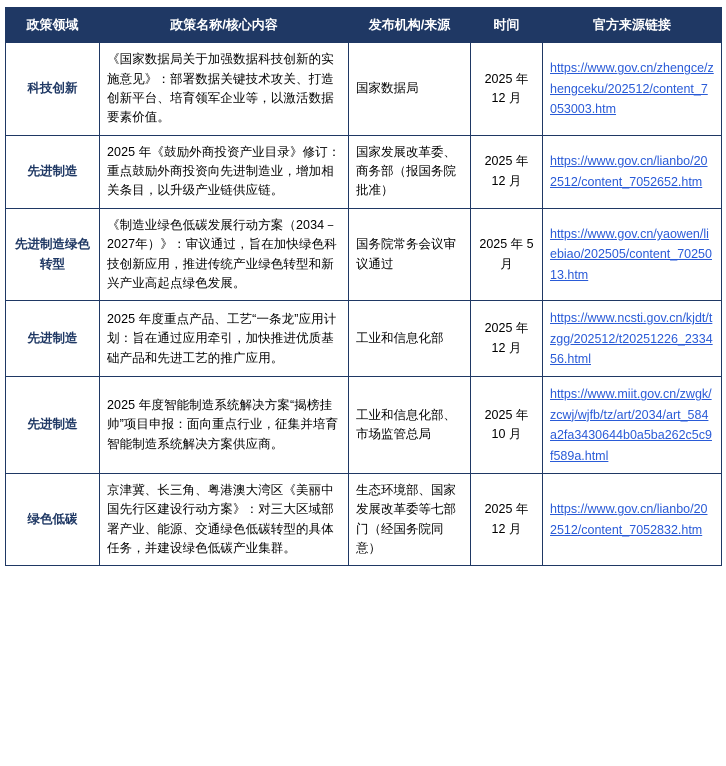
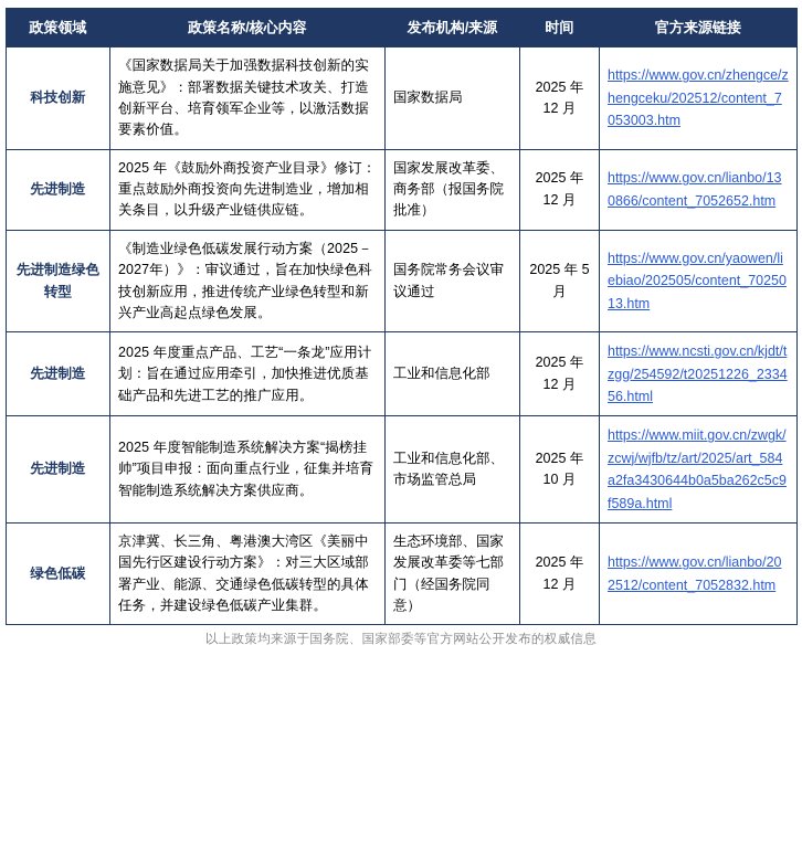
  政策领域	政策名称/核心内容	发布机构/来源	时间	官方来源链接
  科技创新	《国家数据局关于加强数据科技创新的实施意见》：部署数据关键技术攻关、打造创新平台、培育领军企业等，以激活数据要素价值。	国家数据局	2025 年 12 月	https://www.gov.cn/zhengce/zhengceku/202512/content_7053003.htm
- 先进制造	2025 年《鼓励外商投资产业目录》修订：重点鼓励外商投资向先进制造业，增加相关条目，以升级产业链供应链。	国家发展改革委、商务部（报国务院批准）	2025 年 12 月	https://www.gov.cn/lianbo/202512/content_7052652.htm
+ 先进制造	2025 年《鼓励外商投资产业目录》修订：重点鼓励外商投资向先进制造业，增加相关条目，以升级产业链供应链。	国家发展改革委、商务部（报国务院批准）	2025 年 12 月	https://www.gov.cn/lianbo/130866/content_7052652.htm
- 先进制造绿色转型	《制造业绿色低碳发展行动方案（2034－2027年）》：审议通过，旨在加快绿色科技创新应用，推进传统产业绿色转型和新兴产业高起点绿色发展。	国务院常务会议审议通过	2025 年 5 月	https://www.gov.cn/yaowen/liebiao/202505/content_7025013.htm
+ 先进制造绿色转型	《制造业绿色低碳发展行动方案（2025－2027年）》：审议通过，旨在加快绿色科技创新应用，推进传统产业绿色转型和新兴产业高起点绿色发展。	国务院常务会议审议通过	2025 年 5 月	https://www.gov.cn/yaowen/liebiao/202505/content_7025013.htm
- 先进制造	2025 年度重点产品、工艺“一条龙”应用计划：旨在通过应用牵引，加快推进优质基础产品和先进工艺的推广应用。	工业和信息化部	2025 年 12 月	https://www.ncsti.gov.cn/kjdt/tzgg/202512/t20251226_233456.html
+ 先进制造	2025 年度重点产品、工艺“一条龙”应用计划：旨在通过应用牵引，加快推进优质基础产品和先进工艺的推广应用。	工业和信息化部	2025 年 12 月	https://www.ncsti.gov.cn/kjdt/tzgg/254592/t20251226_233456.html
- 先进制造	2025 年度智能制造系统解决方案“揭榜挂帅”项目申报：面向重点行业，征集并培育智能制造系统解决方案供应商。	工业和信息化部、市场监管总局	2025 年 10 月	https://www.miit.gov.cn/zwgk/zcwj/wjfb/tz/art/2034/art_584a2fa3430644b0a5ba262c5c9f589a.html
+ 先进制造	2025 年度智能制造系统解决方案“揭榜挂帅”项目申报：面向重点行业，征集并培育智能制造系统解决方案供应商。	工业和信息化部、市场监管总局	2025 年 10 月	https://www.miit.gov.cn/zwgk/zcwj/wjfb/tz/art/2025/art_584a2fa3430644b0a5ba262c5c9f589a.html
  绿色低碳	京津冀、长三角、粤港澳大湾区《美丽中国先行区建设行动方案》：对三大区域部署产业、能源、交通绿色低碳转型的具体任务，并建设绿色低碳产业集群。	生态环境部、国家发展改革委等七部门（经国务院同意）	2025 年 12 月	https://www.gov.cn/lianbo/202512/content_7052832.htm
+ 以上政策均来源于国务院、国家部委等官方网站公开发布的权威信息
